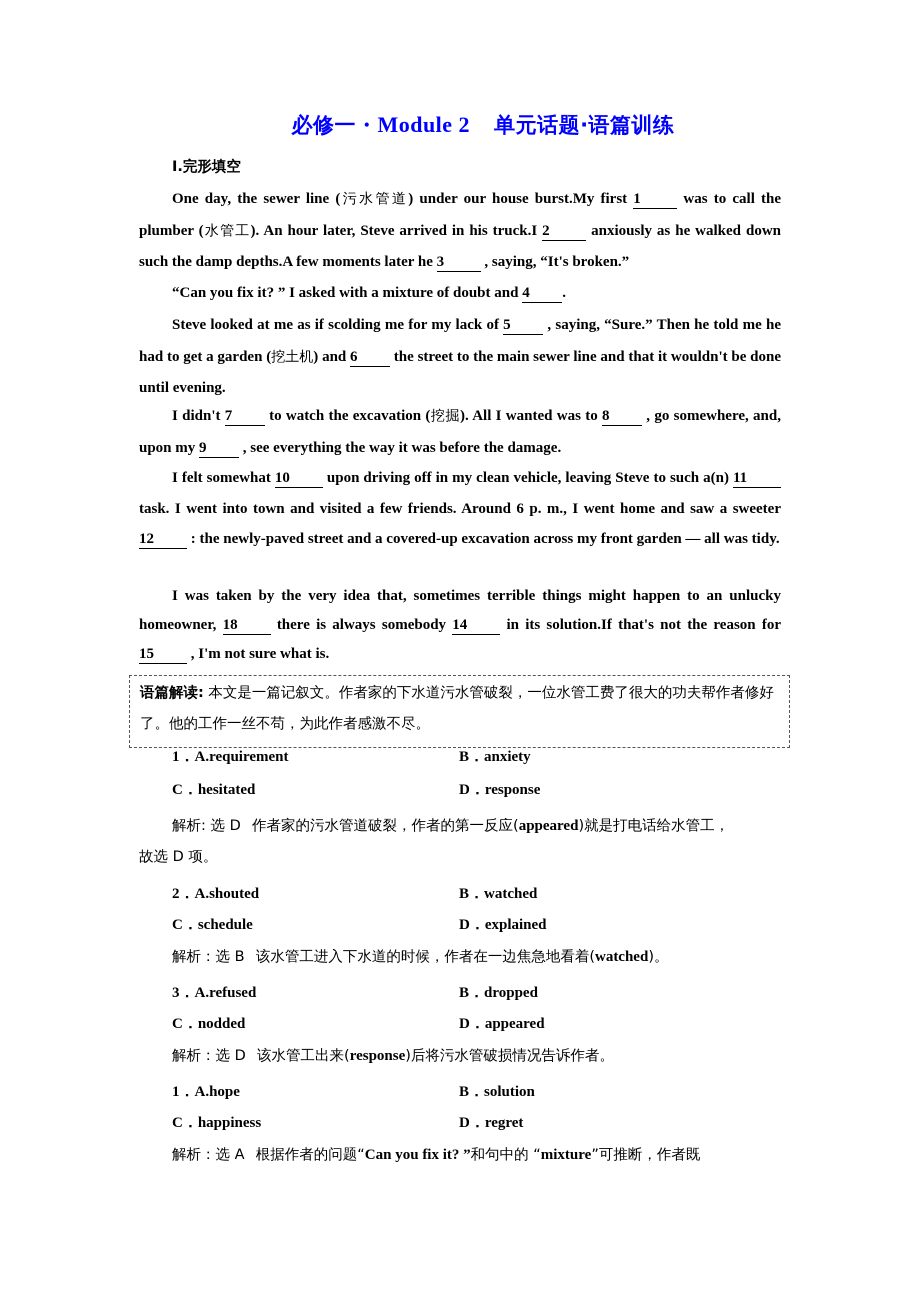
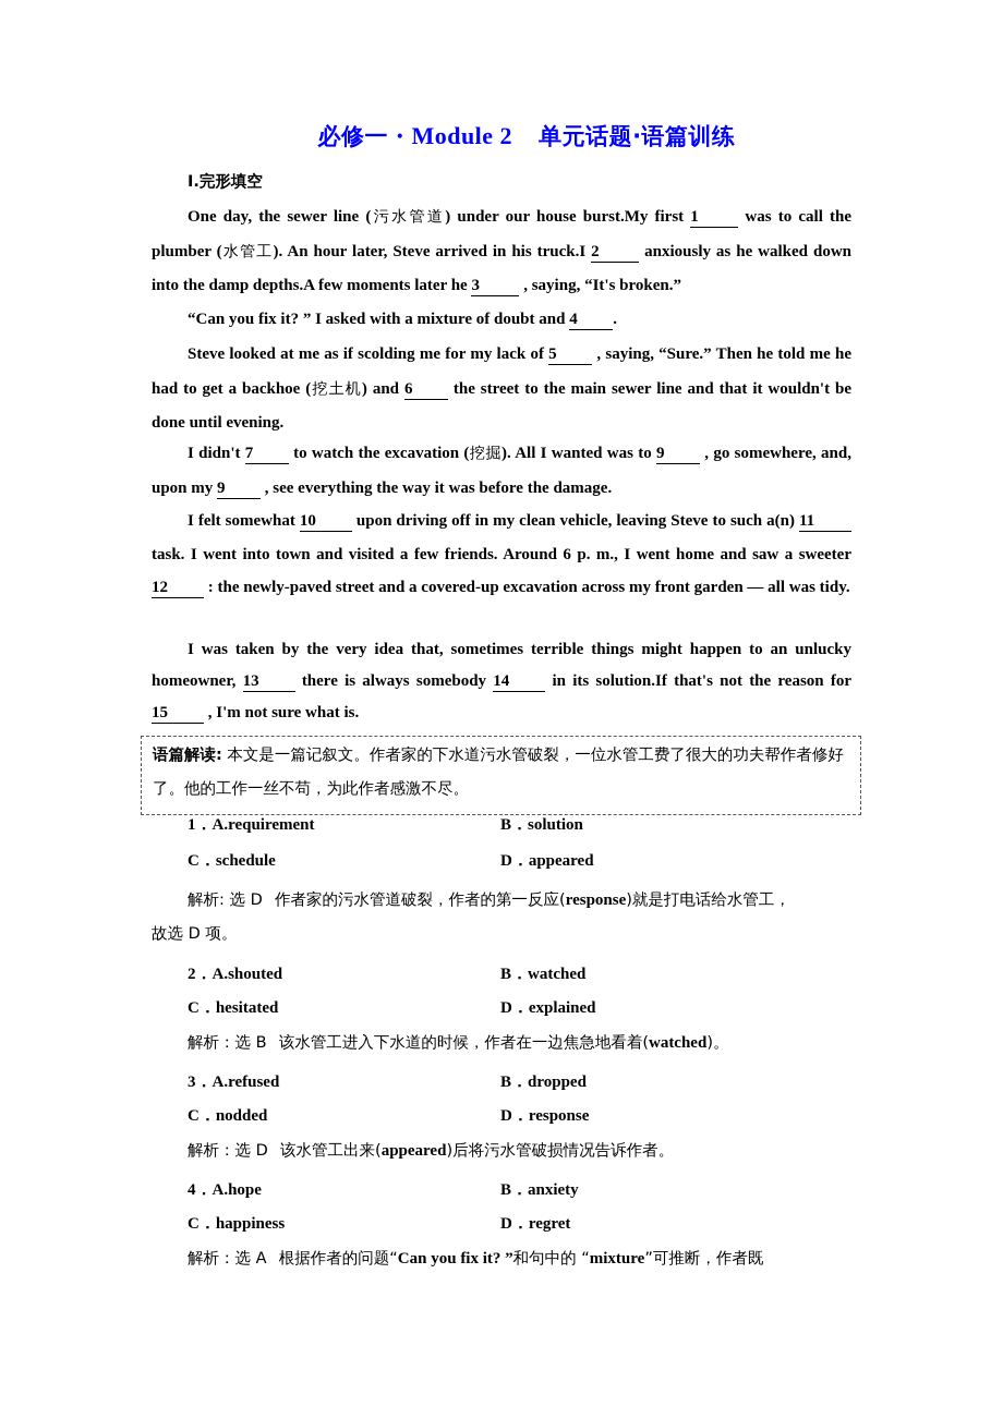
  必修一・Module 2 单元话题·语篇训练
  Ⅰ.完形填空
- One day, the sewer line (污水管道) under our house burst.My first 1 was to call the plumber (水管工). An hour later, Steve arrived in his truck.I 2 anxiously as he walked down such the damp depths.A few moments later he 3 , saying, “It's broken.”
+ One day, the sewer line (污水管道) under our house burst.My first 1 was to call the plumber (水管工). An hour later, Steve arrived in his truck.I 2 anxiously as he walked down into the damp depths.A few moments later he 3 , saying, “It's broken.”
  “Can you fix it? ” I asked with a mixture of doubt and 4 .
- Steve looked at me as if scolding me for my lack of 5 , saying, “Sure.” Then he told me he had to get a garden (挖土机) and 6 the street to the main sewer line and that it wouldn't be done until evening.
+ Steve looked at me as if scolding me for my lack of 5 , saying, “Sure.” Then he told me he had to get a backhoe (挖土机) and 6 the street to the main sewer line and that it wouldn't be done until evening.
- I didn't 7 to watch the excavation (挖掘). All I wanted was to 8 , go somewhere, and, upon my 9 , see everything the way it was before the damage.
+ I didn't 7 to watch the excavation (挖掘). All I wanted was to 9 , go somewhere, and, upon my 9 , see everything the way it was before the damage.
  I felt somewhat 10 upon driving off in my clean vehicle, leaving Steve to such a(n) 11 task. I went into town and visited a few friends. Around 6 p. m., I went home and saw a sweeter 12 : the newly-paved street and a covered-up excavation across my front garden — all was tidy.
- I was taken by the very idea that, sometimes terrible things might happen to an unlucky homeowner, 18 there is always somebody 14 in its solution.If that's not the reason for 15 , I'm not sure what is.
+ I was taken by the very idea that, sometimes terrible things might happen to an unlucky homeowner, 13 there is always somebody 14 in its solution.If that's not the reason for 15 , I'm not sure what is.
  语篇解读: 本文是一篇记叙文。作者家的下水道污水管破裂，一位水管工费了很大的功夫帮作者修好了。他的工作一丝不苟，为此作者感激不尽。
  1．A.requirement
- B．anxiety
+ B．solution
- C．hesitated
+ C．schedule
- D．response
+ D．appeared
- 解析: 选 D 作者家的污水管道破裂，作者的第一反应(appeared)就是打电话给水管工，
+ 解析: 选 D 作者家的污水管道破裂，作者的第一反应(response)就是打电话给水管工，
  故选 D 项。
  2．A.shouted
  B．watched
- C．schedule
+ C．hesitated
  D．explained
  解析：选 B 该水管工进入下水道的时候，作者在一边焦急地看着(watched)。
  3．A.refused
  B．dropped
  C．nodded
- D．appeared
+ D．response
- 解析：选 D 该水管工出来(response)后将污水管破损情况告诉作者。
+ 解析：选 D 该水管工出来(appeared)后将污水管破损情况告诉作者。
- 1．A.hope
+ 4．A.hope
- B．solution
+ B．anxiety
  C．happiness
  D．regret
  解析：选 A 根据作者的问题“Can you fix it? ”和句中的 “mixture”可推断，作者既
